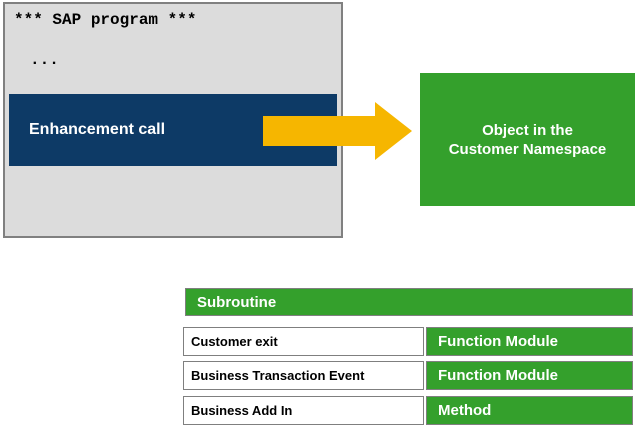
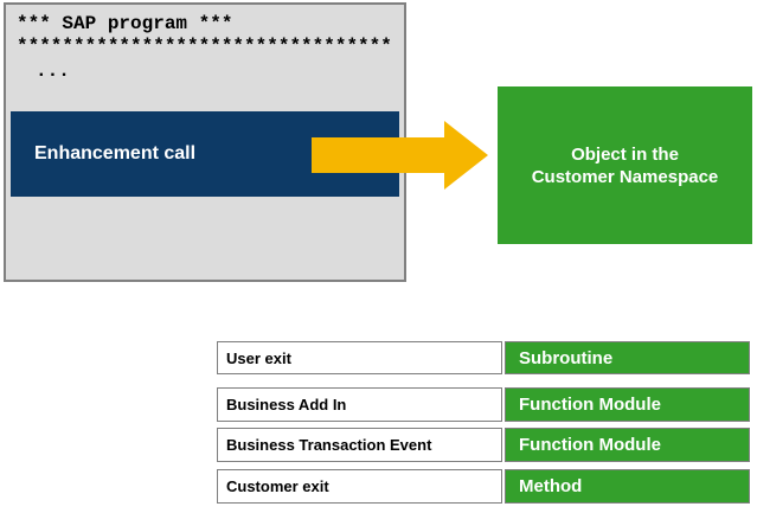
  *** SAP program ***
+ *********************************
  ...
  Enhancement call
  Object in the
  Customer Namespace
+ User exit
  Subroutine
- Customer exit
+ Business Add In
  Function Module
  Business Transaction Event
  Function Module
- Business Add In
+ Customer exit
  Method
